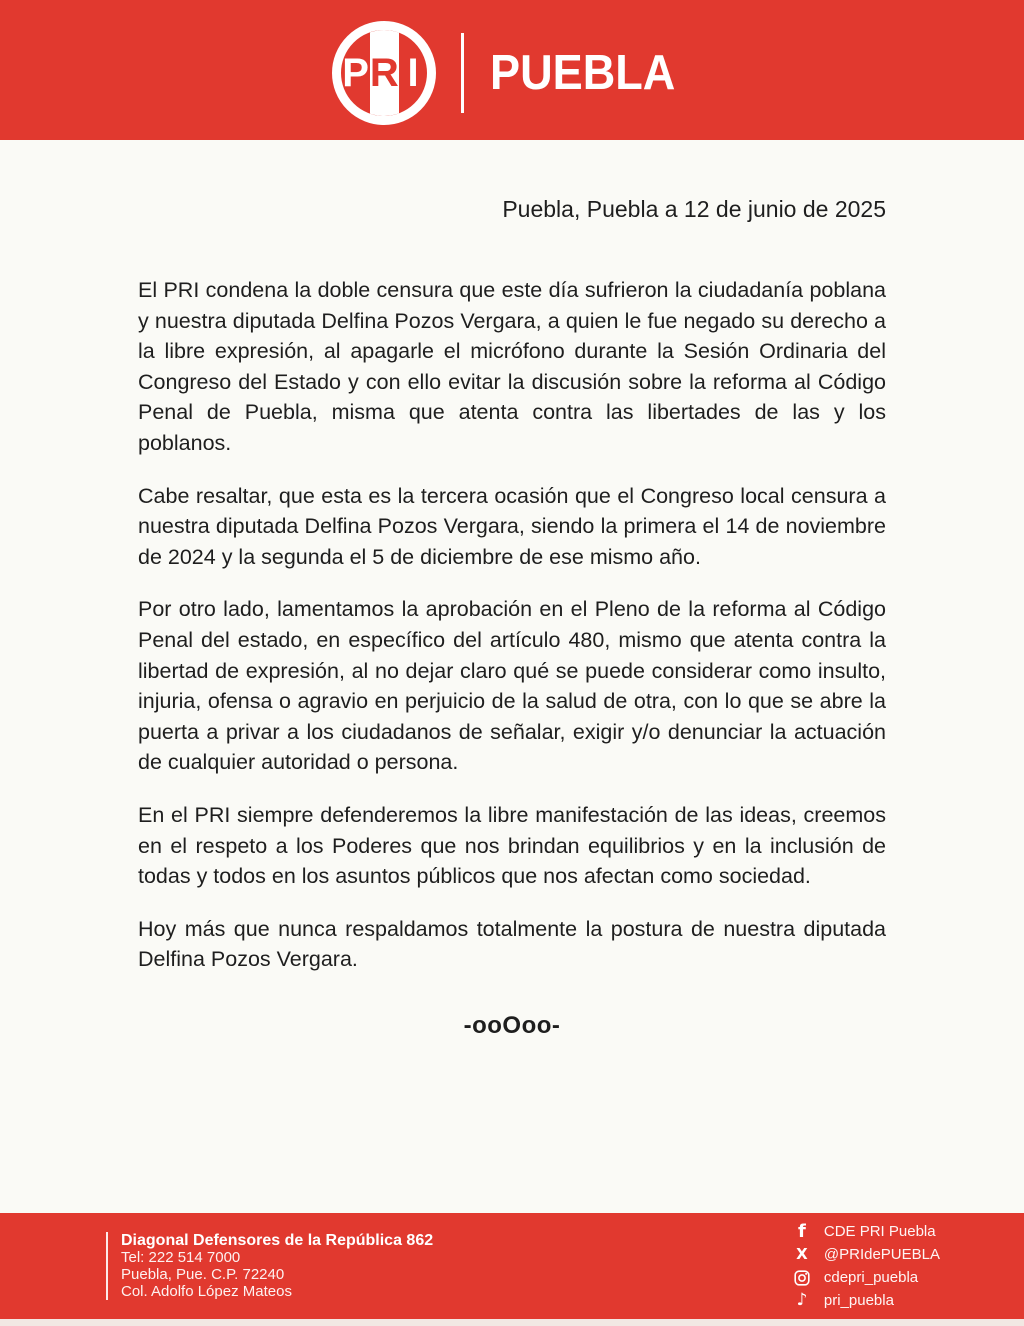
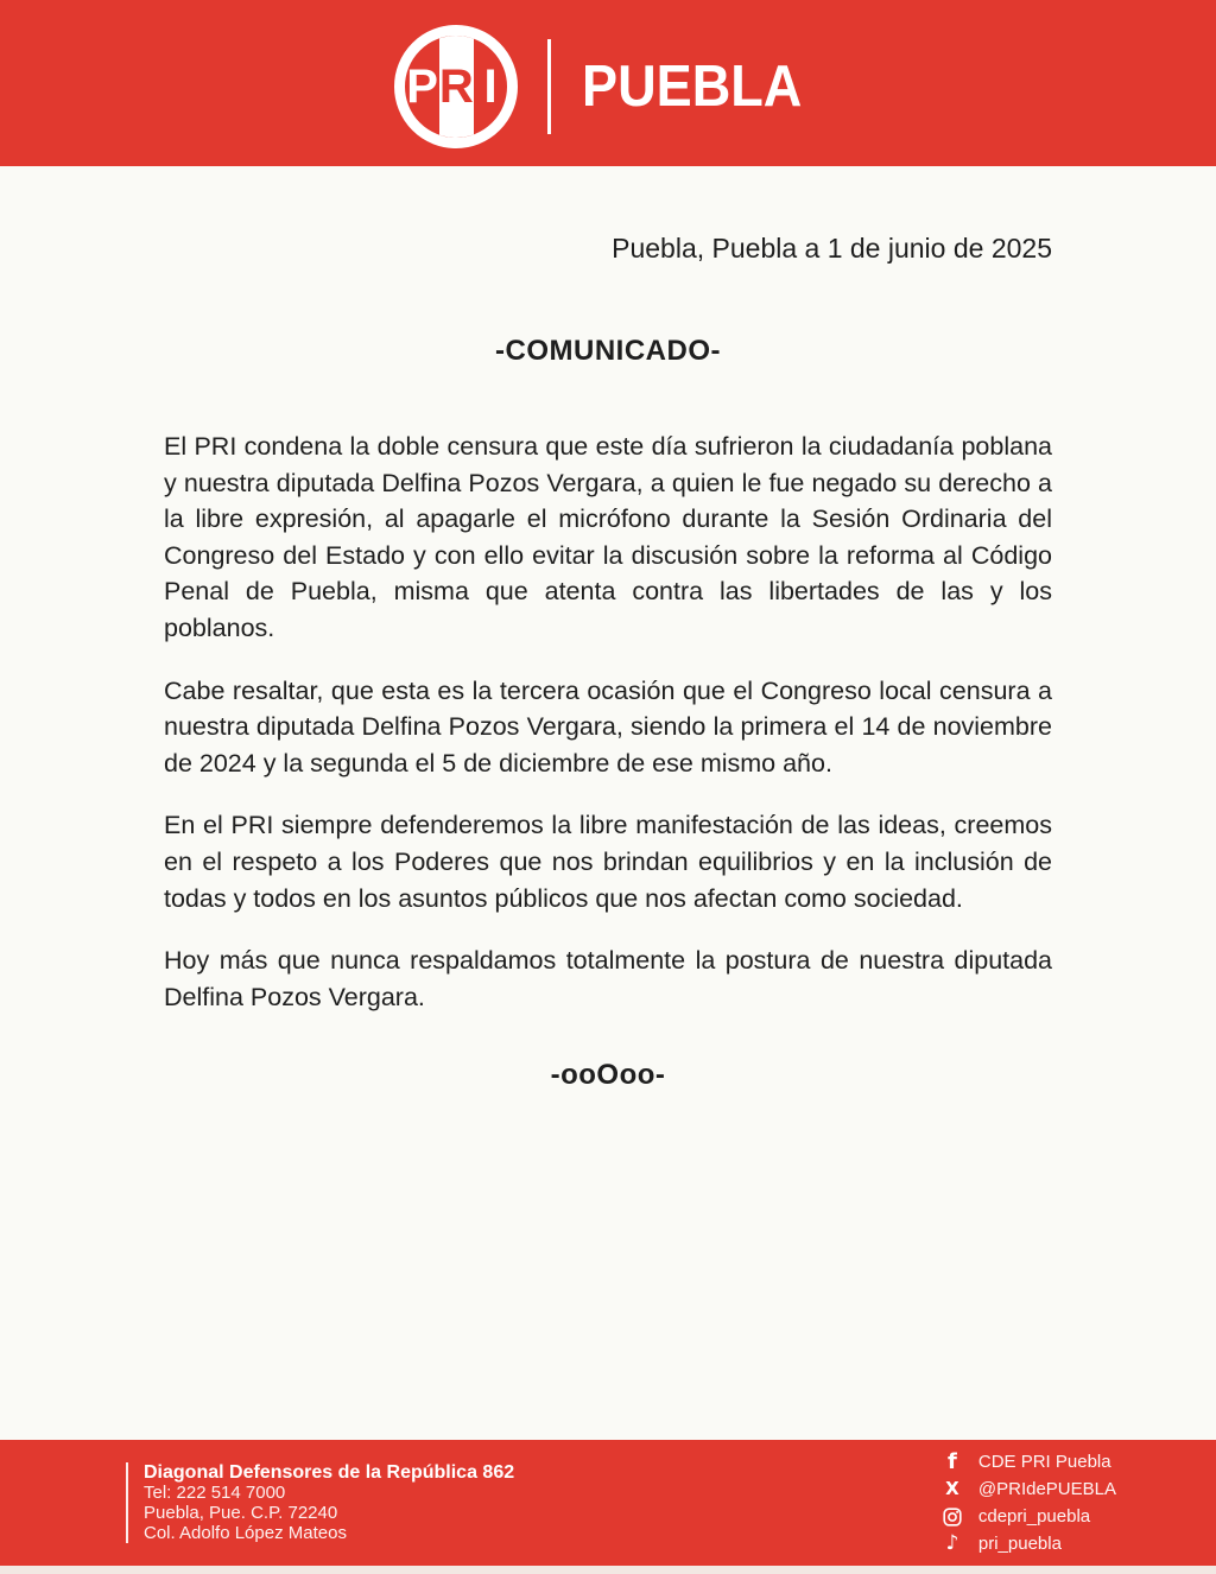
  P
  R
  I
  PUEBLA
- Puebla, Puebla a 12 de junio de 2025
+ Puebla, Puebla a 1 de junio de 2025
+ -COMUNICADO-
  El PRI condena la doble censura que este día sufrieron la ciudadanía poblana y nuestra diputada Delfina Pozos Vergara, a quien le fue negado su derecho a la libre expresión, al apagarle el micrófono durante la Sesión Ordinaria del Congreso del Estado y con ello evitar la discusión sobre la reforma al Código Penal de Puebla, misma que atenta contra las libertades de las y los poblanos.
  Cabe resaltar, que esta es la tercera ocasión que el Congreso local censura a nuestra diputada Delfina Pozos Vergara, siendo la primera el 14 de noviembre de 2024 y la segunda el 5 de diciembre de ese mismo año.
- Por otro lado, lamentamos la aprobación en el Pleno de la reforma al Código Penal del estado, en específico del artículo 480, mismo que atenta contra la libertad de expresión, al no dejar claro qué se puede considerar como insulto, injuria, ofensa o agravio en perjuicio de la salud de otra, con lo que se abre la puerta a privar a los ciudadanos de señalar, exigir y/o denunciar la actuación de cualquier autoridad o persona.
  En el PRI siempre defenderemos la libre manifestación de las ideas, creemos en el respeto a los Poderes que nos brindan equilibrios y en la inclusión de todas y todos en los asuntos públicos que nos afectan como sociedad.
  Hoy más que nunca respaldamos totalmente la postura de nuestra diputada Delfina Pozos Vergara.
  -ooOoo-
  Diagonal Defensores de la República 862
  Tel: 222 514 7000
  Puebla, Pue. C.P. 72240
  Col. Adolfo López Mateos
  f
  CDE PRI Puebla
  X
  @PRIdePUEBLA
  cdepri_puebla
  ♪
  pri_puebla
